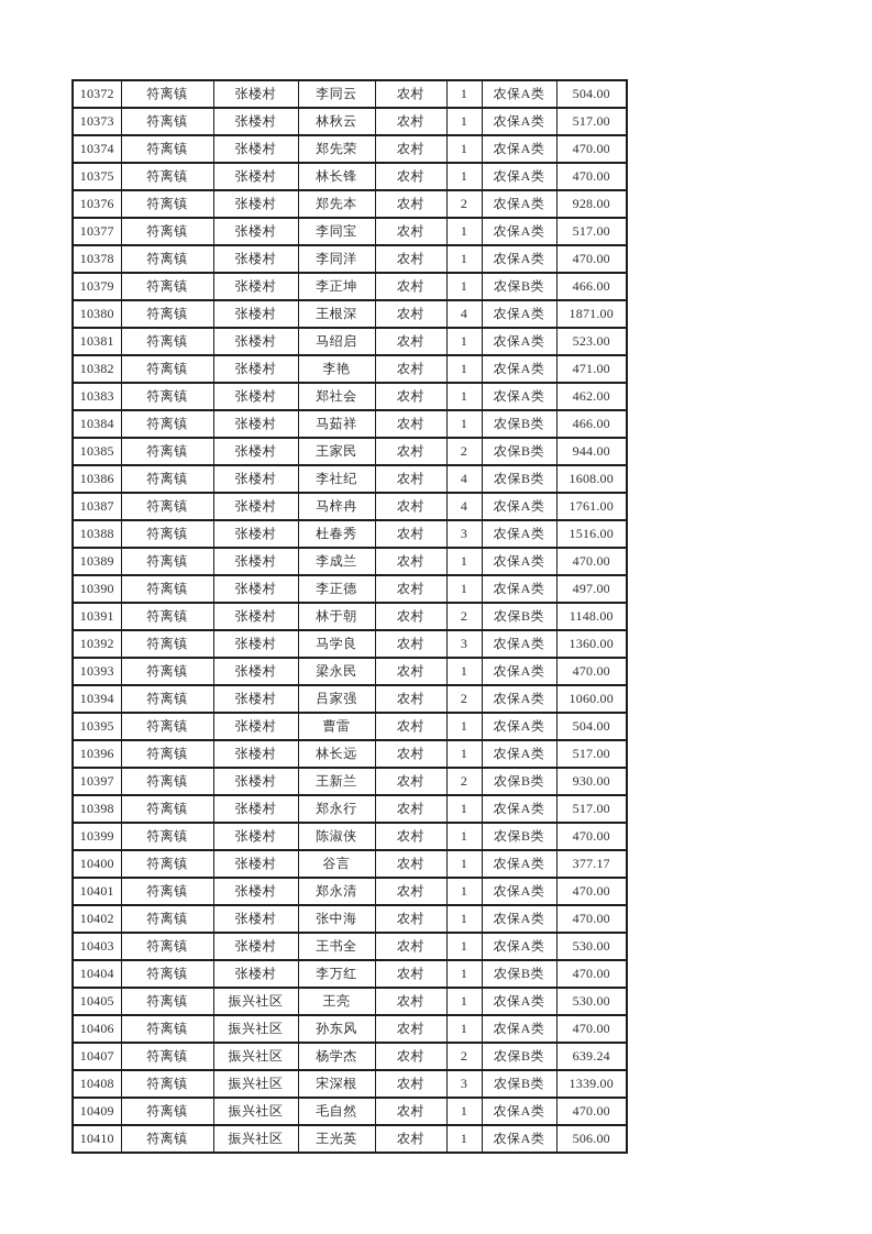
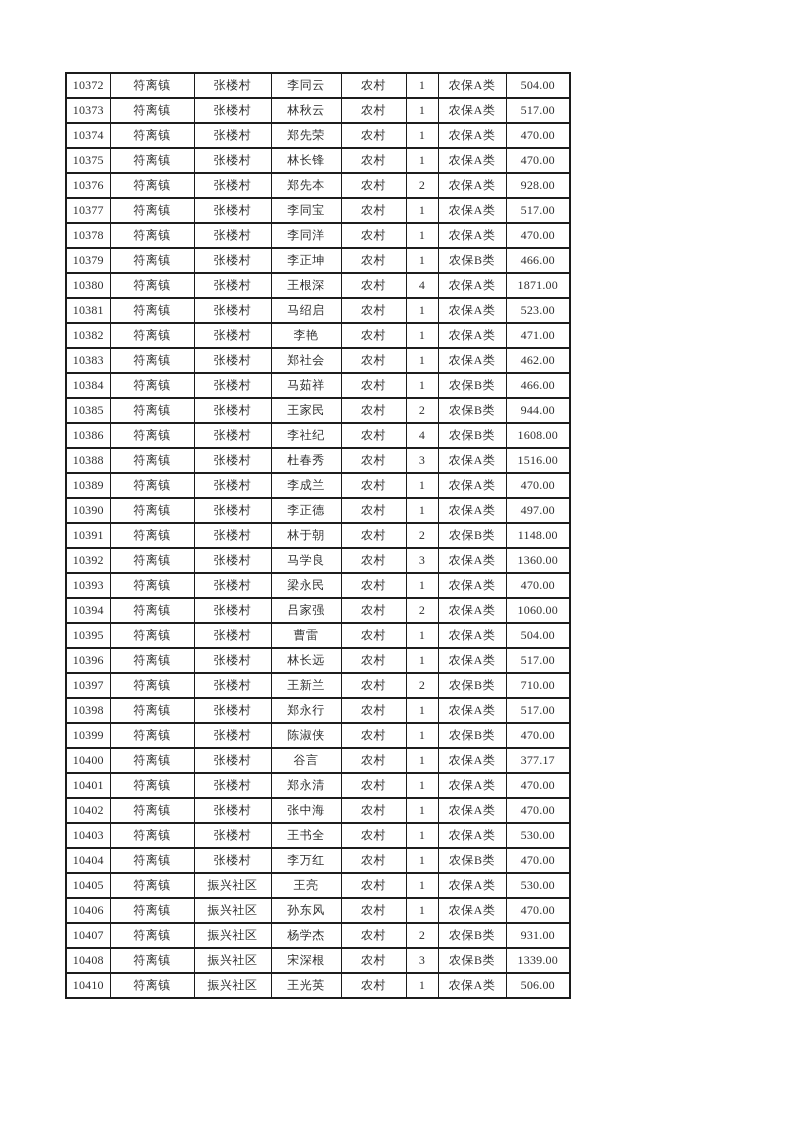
  10372	符离镇	张楼村	李同云	农村	1	农保A类	504.00
  10373	符离镇	张楼村	林秋云	农村	1	农保A类	517.00
  10374	符离镇	张楼村	郑先荣	农村	1	农保A类	470.00
  10375	符离镇	张楼村	林长锋	农村	1	农保A类	470.00
  10376	符离镇	张楼村	郑先本	农村	2	农保A类	928.00
  10377	符离镇	张楼村	李同宝	农村	1	农保A类	517.00
  10378	符离镇	张楼村	李同洋	农村	1	农保A类	470.00
  10379	符离镇	张楼村	李正坤	农村	1	农保B类	466.00
  10380	符离镇	张楼村	王根深	农村	4	农保A类	1871.00
  10381	符离镇	张楼村	马绍启	农村	1	农保A类	523.00
  10382	符离镇	张楼村	李艳	农村	1	农保A类	471.00
  10383	符离镇	张楼村	郑社会	农村	1	农保A类	462.00
  10384	符离镇	张楼村	马茹祥	农村	1	农保B类	466.00
  10385	符离镇	张楼村	王家民	农村	2	农保B类	944.00
  10386	符离镇	张楼村	李社纪	农村	4	农保B类	1608.00
- 10387	符离镇	张楼村	马梓冉	农村	4	农保A类	1761.00
  10388	符离镇	张楼村	杜春秀	农村	3	农保A类	1516.00
  10389	符离镇	张楼村	李成兰	农村	1	农保A类	470.00
  10390	符离镇	张楼村	李正德	农村	1	农保A类	497.00
  10391	符离镇	张楼村	林于朝	农村	2	农保B类	1148.00
  10392	符离镇	张楼村	马学良	农村	3	农保A类	1360.00
  10393	符离镇	张楼村	梁永民	农村	1	农保A类	470.00
  10394	符离镇	张楼村	吕家强	农村	2	农保A类	1060.00
  10395	符离镇	张楼村	曹雷	农村	1	农保A类	504.00
  10396	符离镇	张楼村	林长远	农村	1	农保A类	517.00
- 10397	符离镇	张楼村	王新兰	农村	2	农保B类	930.00
+ 10397	符离镇	张楼村	王新兰	农村	2	农保B类	710.00
  10398	符离镇	张楼村	郑永行	农村	1	农保A类	517.00
  10399	符离镇	张楼村	陈淑侠	农村	1	农保B类	470.00
  10400	符离镇	张楼村	谷言	农村	1	农保A类	377.17
  10401	符离镇	张楼村	郑永清	农村	1	农保A类	470.00
  10402	符离镇	张楼村	张中海	农村	1	农保A类	470.00
  10403	符离镇	张楼村	王书全	农村	1	农保A类	530.00
  10404	符离镇	张楼村	李万红	农村	1	农保B类	470.00
  10405	符离镇	振兴社区	王亮	农村	1	农保A类	530.00
  10406	符离镇	振兴社区	孙东风	农村	1	农保A类	470.00
- 10407	符离镇	振兴社区	杨学杰	农村	2	农保B类	639.24
+ 10407	符离镇	振兴社区	杨学杰	农村	2	农保B类	931.00
  10408	符离镇	振兴社区	宋深根	农村	3	农保B类	1339.00
- 10409	符离镇	振兴社区	毛自然	农村	1	农保A类	470.00
  10410	符离镇	振兴社区	王光英	农村	1	农保A类	506.00
